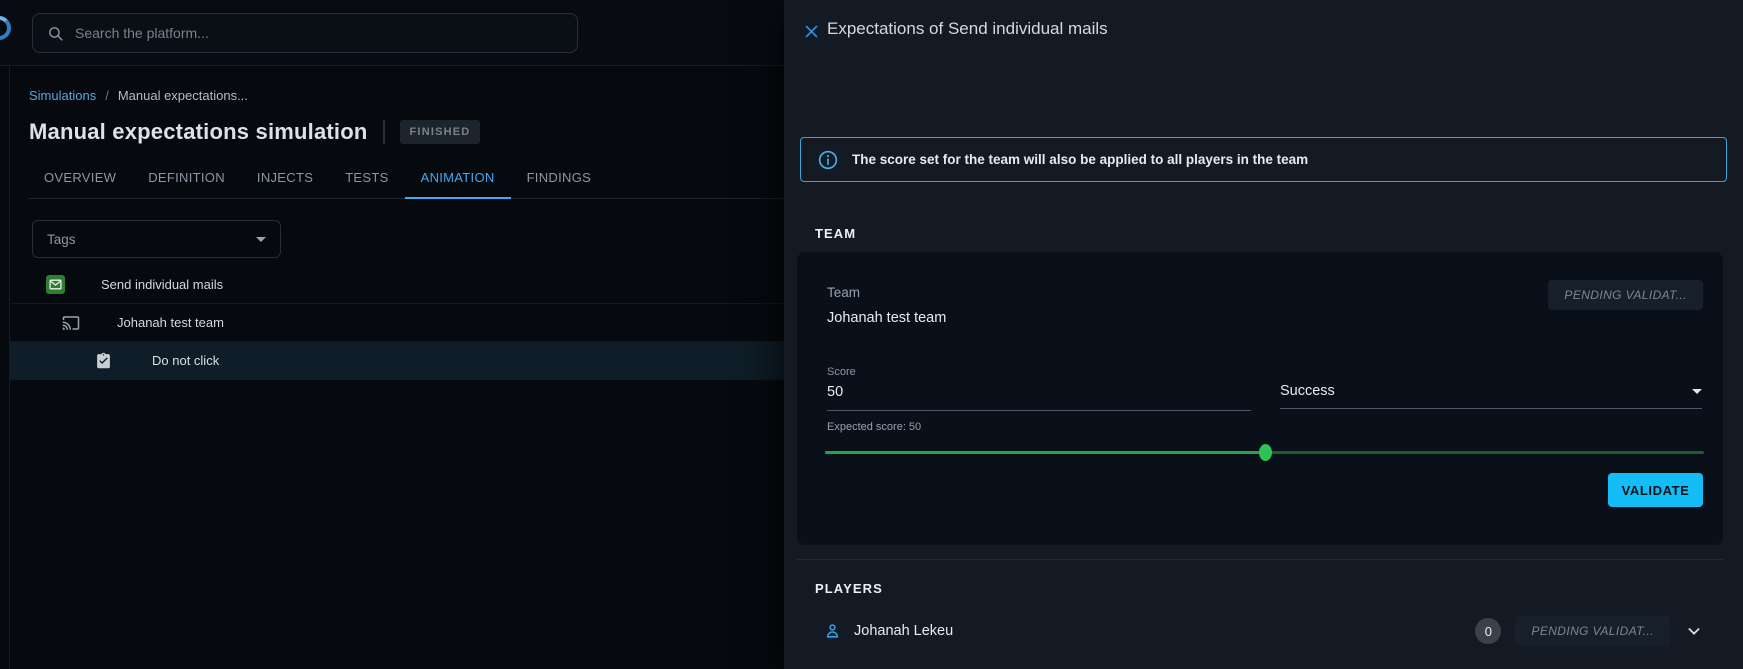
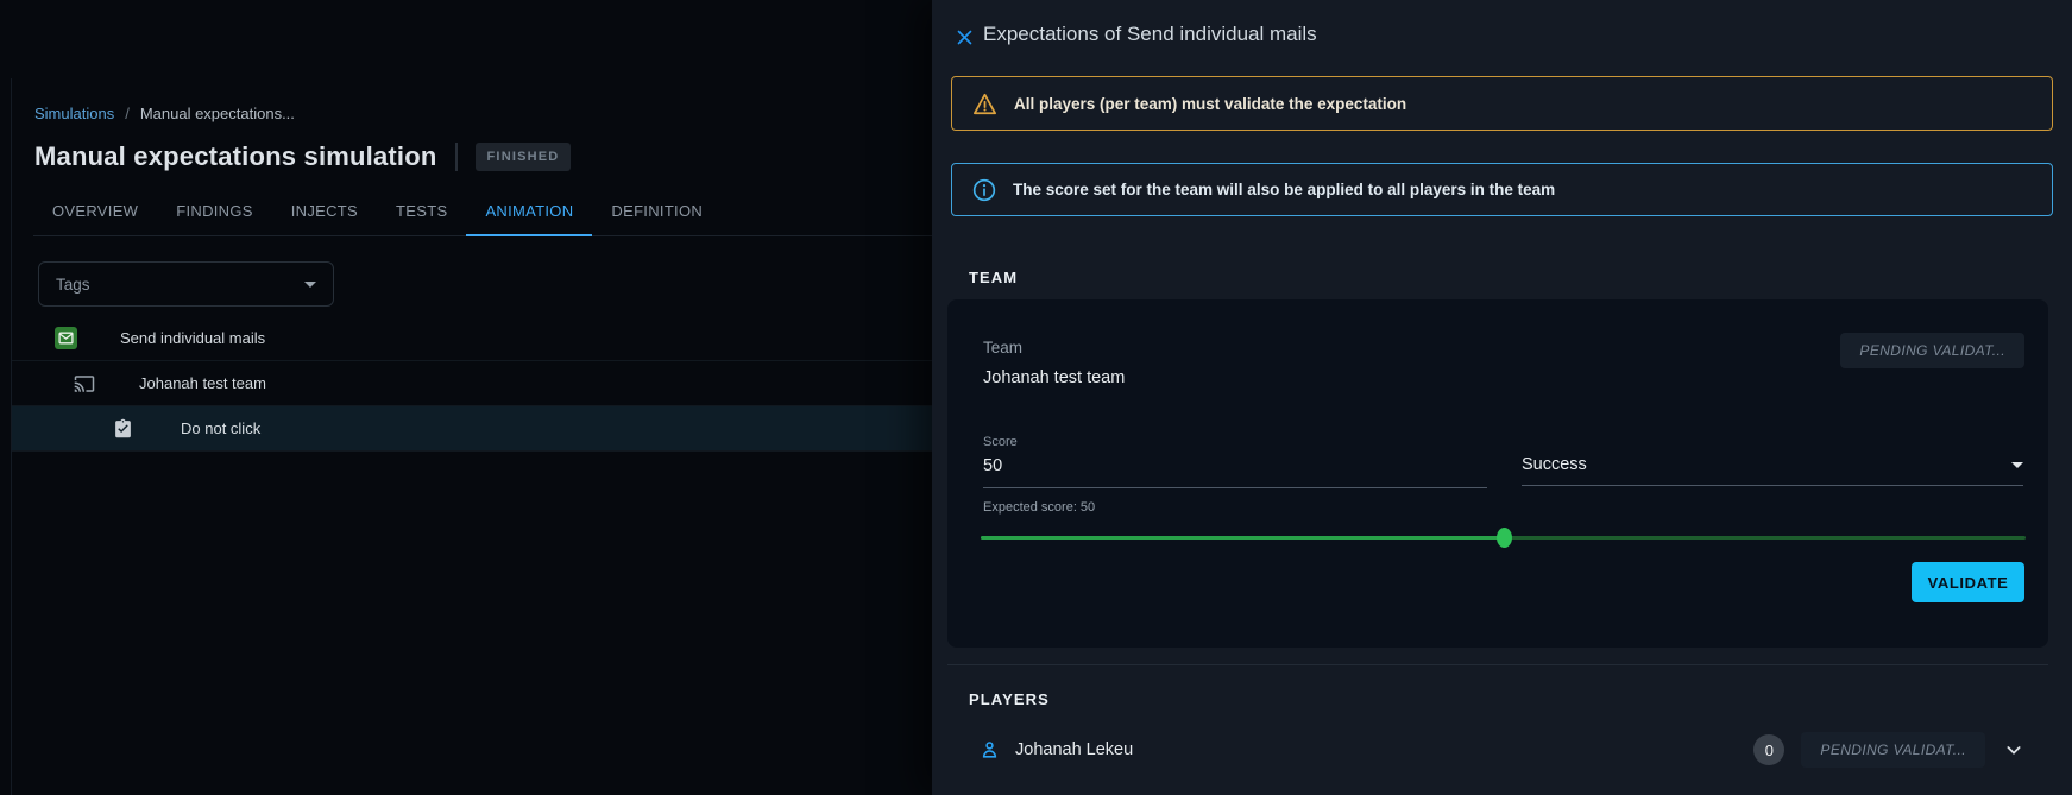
- Search the platform...
  Simulations
  /
  Manual expectations...
  Manual expectations simulation
  FINISHED
  OVERVIEW
- DEFINITION
+ FINDINGS
  INJECTS
  TESTS
  ANIMATION
- FINDINGS
+ DEFINITION
  Tags
  Send individual mails
  Johanah test team
  Do not click
  Expectations of Send individual mails
+ All players (per team) must validate the expectation
  The score set for the team will also be applied to all players in the team
  TEAM
  Team
  Johanah test team
  PENDING VALIDAT...
  Score
  50
  Success
  Expected score: 50
  VALIDATE
  PLAYERS
  Johanah Lekeu
  0
  PENDING VALIDAT...
